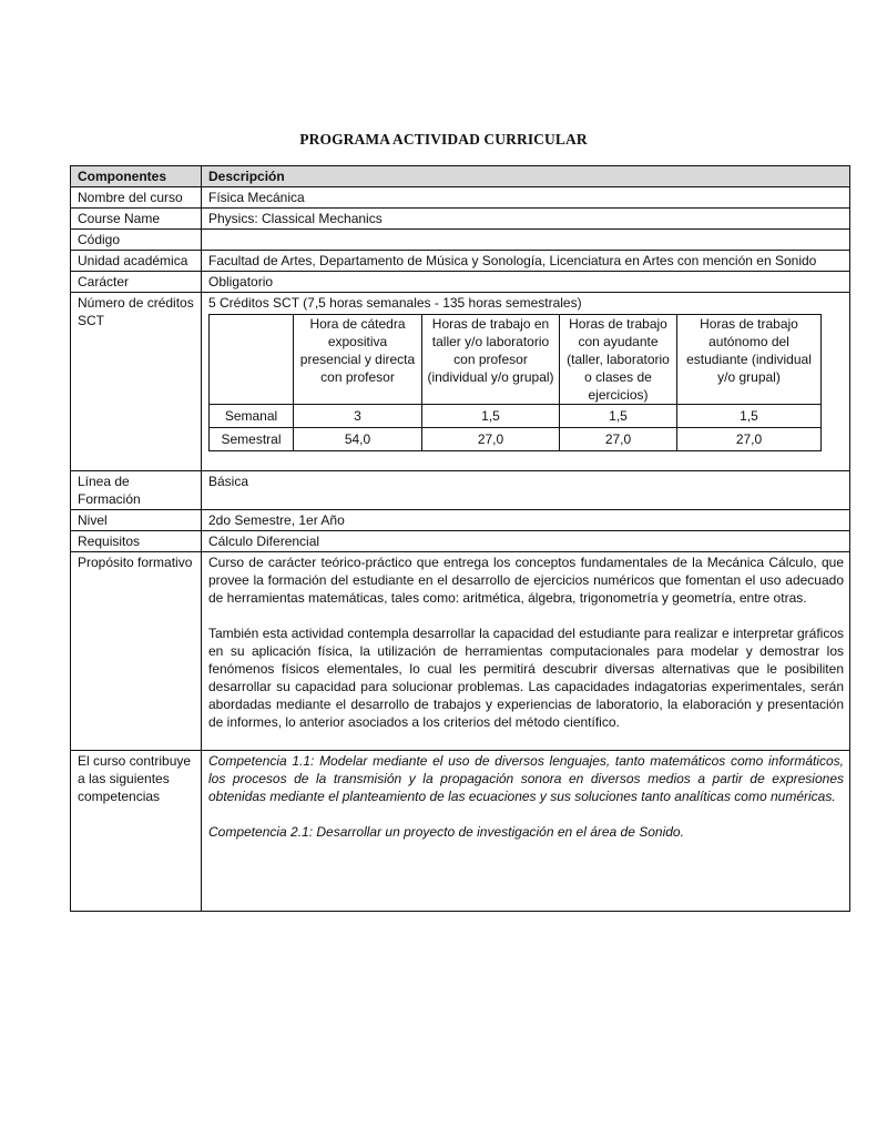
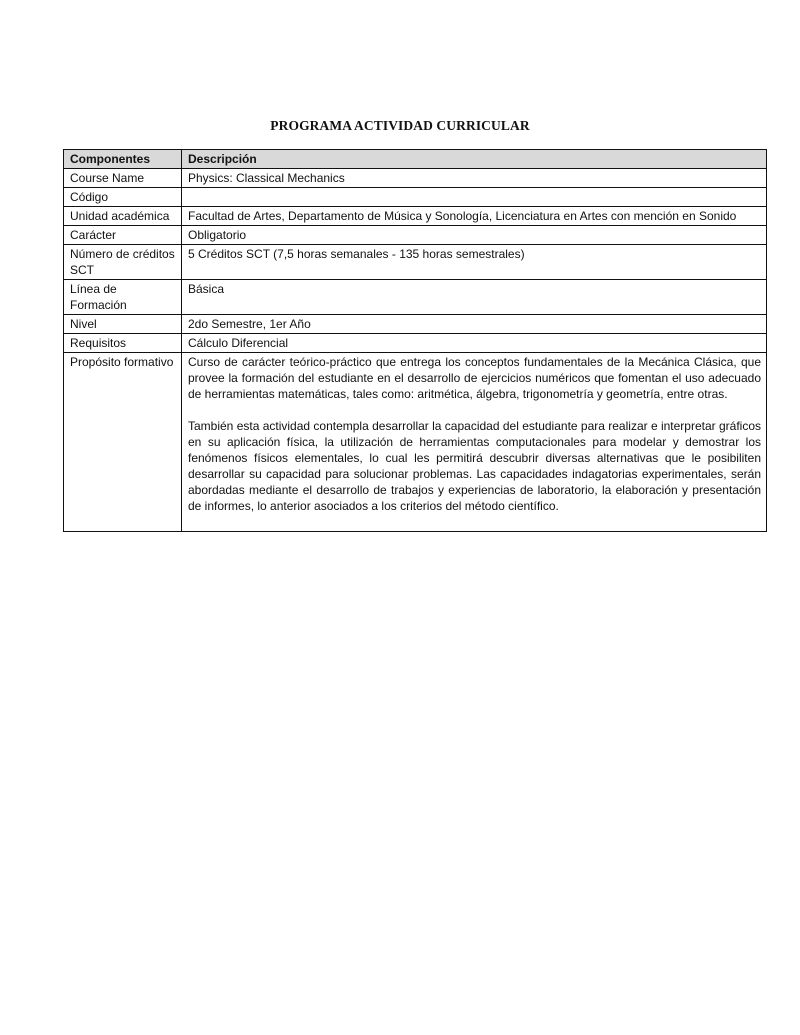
  PROGRAMA ACTIVIDAD CURRICULAR
  Componentes	Descripción
- Nombre del curso	Física Mecánica
  Course Name	Physics: Classical Mechanics
  Código
  Unidad académica	Facultad de Artes, Departamento de Música y Sonología, Licenciatura en Artes con mención en Sonido
  Carácter	Obligatorio
  Número de créditos SCT	5 Créditos SCT (7,5 horas semanales - 135 horas semestrales)
- 	Hora de cátedra expositiva presencial y directa con profesor	Horas de trabajo en taller y/o laboratorio con profesor (individual y/o grupal)	Horas de trabajo con ayudante (taller, laboratorio o clases de ejercicios)	Horas de trabajo autónomo del estudiante (individual y/o grupal)
- Semanal	3	1,5	1,5	1,5
- Semestral	54,0	27,0	27,0	27,0
  Línea de Formación	Básica
  Nivel	2do Semestre, 1er Año
  Requisitos	Cálculo Diferencial
- Propósito formativo	Curso de carácter teórico-práctico que entrega los conceptos fundamentales de la Mecánica Cálculo, que provee la formación del estudiante en el desarrollo de ejercicios numéricos que fomentan el uso adecuado de herramientas matemáticas, tales como: aritmética, álgebra, trigonometría y geometría, entre otras. También esta actividad contempla desarrollar la capacidad del estudiante para realizar e interpretar gráficos en su aplicación física, la utilización de herramientas computacionales para modelar y demostrar los fenómenos físicos elementales, lo cual les permitirá descubrir diversas alternativas que le posibiliten desarrollar su capacidad para solucionar problemas. Las capacidades indagatorias experimentales, serán abordadas mediante el desarrollo de trabajos y experiencias de laboratorio, la elaboración y presentación de informes, lo anterior asociados a los criterios del método científico.
+ Propósito formativo	Curso de carácter teórico-práctico que entrega los conceptos fundamentales de la Mecánica Clásica, que provee la formación del estudiante en el desarrollo de ejercicios numéricos que fomentan el uso adecuado de herramientas matemáticas, tales como: aritmética, álgebra, trigonometría y geometría, entre otras. También esta actividad contempla desarrollar la capacidad del estudiante para realizar e interpretar gráficos en su aplicación física, la utilización de herramientas computacionales para modelar y demostrar los fenómenos físicos elementales, lo cual les permitirá descubrir diversas alternativas que le posibiliten desarrollar su capacidad para solucionar problemas. Las capacidades indagatorias experimentales, serán abordadas mediante el desarrollo de trabajos y experiencias de laboratorio, la elaboración y presentación de informes, lo anterior asociados a los criterios del método científico.
- El curso contribuye a las siguientes competencias	Competencia 1.1: Modelar mediante el uso de diversos lenguajes, tanto matemáticos como informáticos, los procesos de la transmisión y la propagación sonora en diversos medios a partir de expresiones obtenidas mediante el planteamiento de las ecuaciones y sus soluciones tanto analíticas como numéricas. Competencia 2.1: Desarrollar un proyecto de investigación en el área de Sonido.
